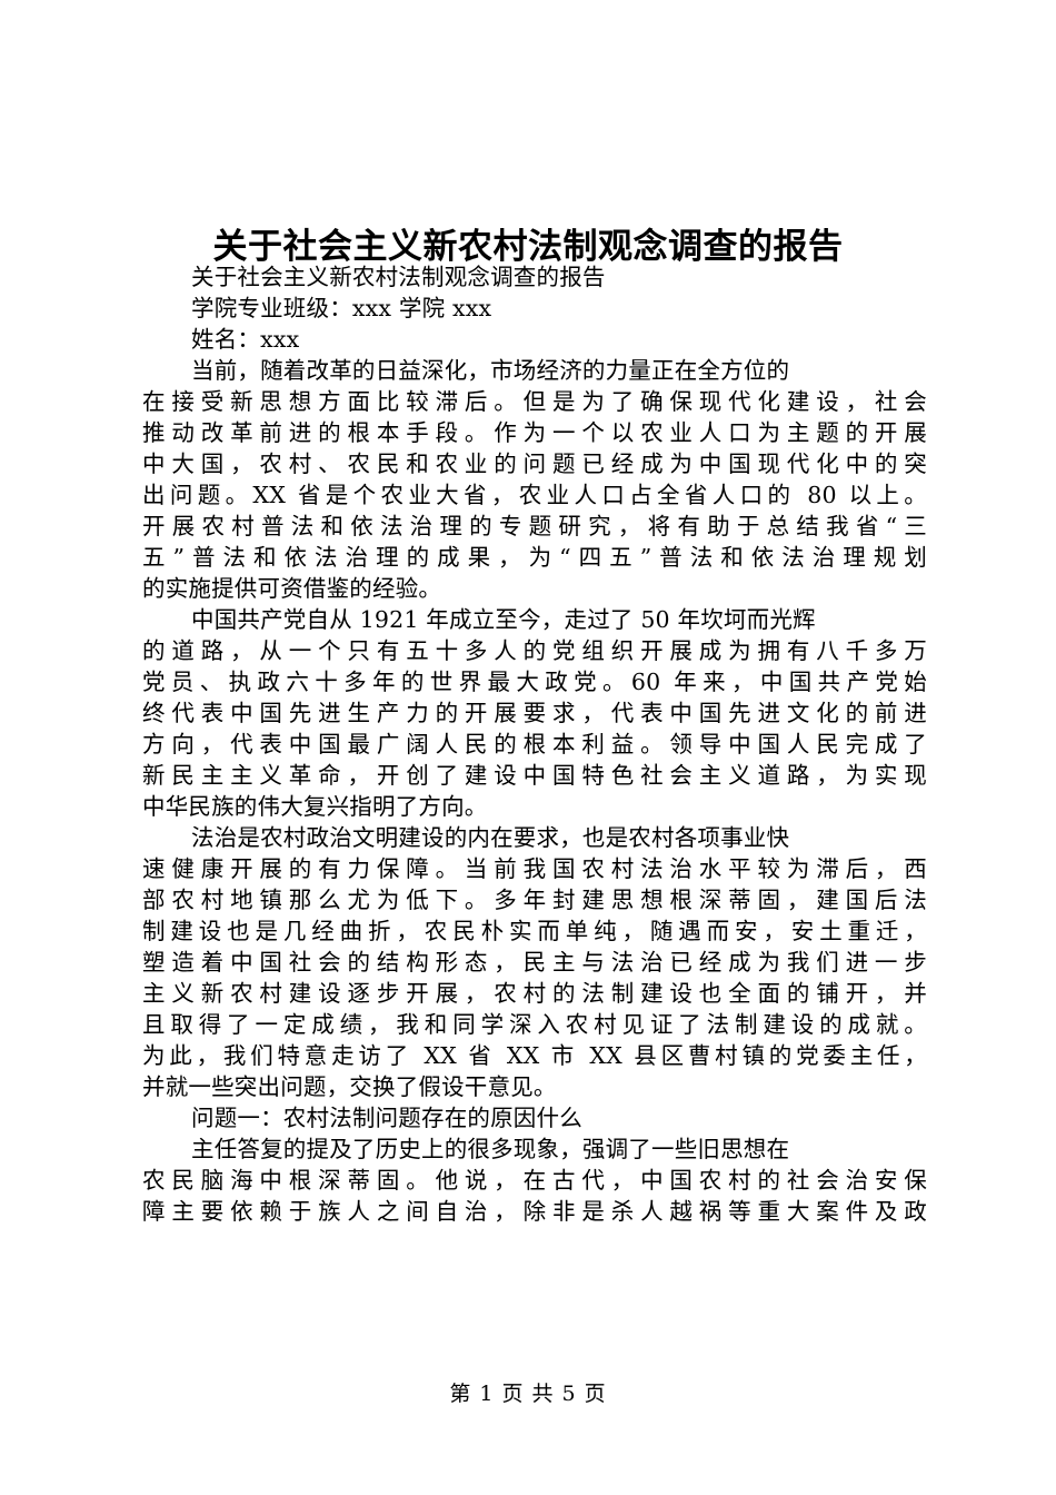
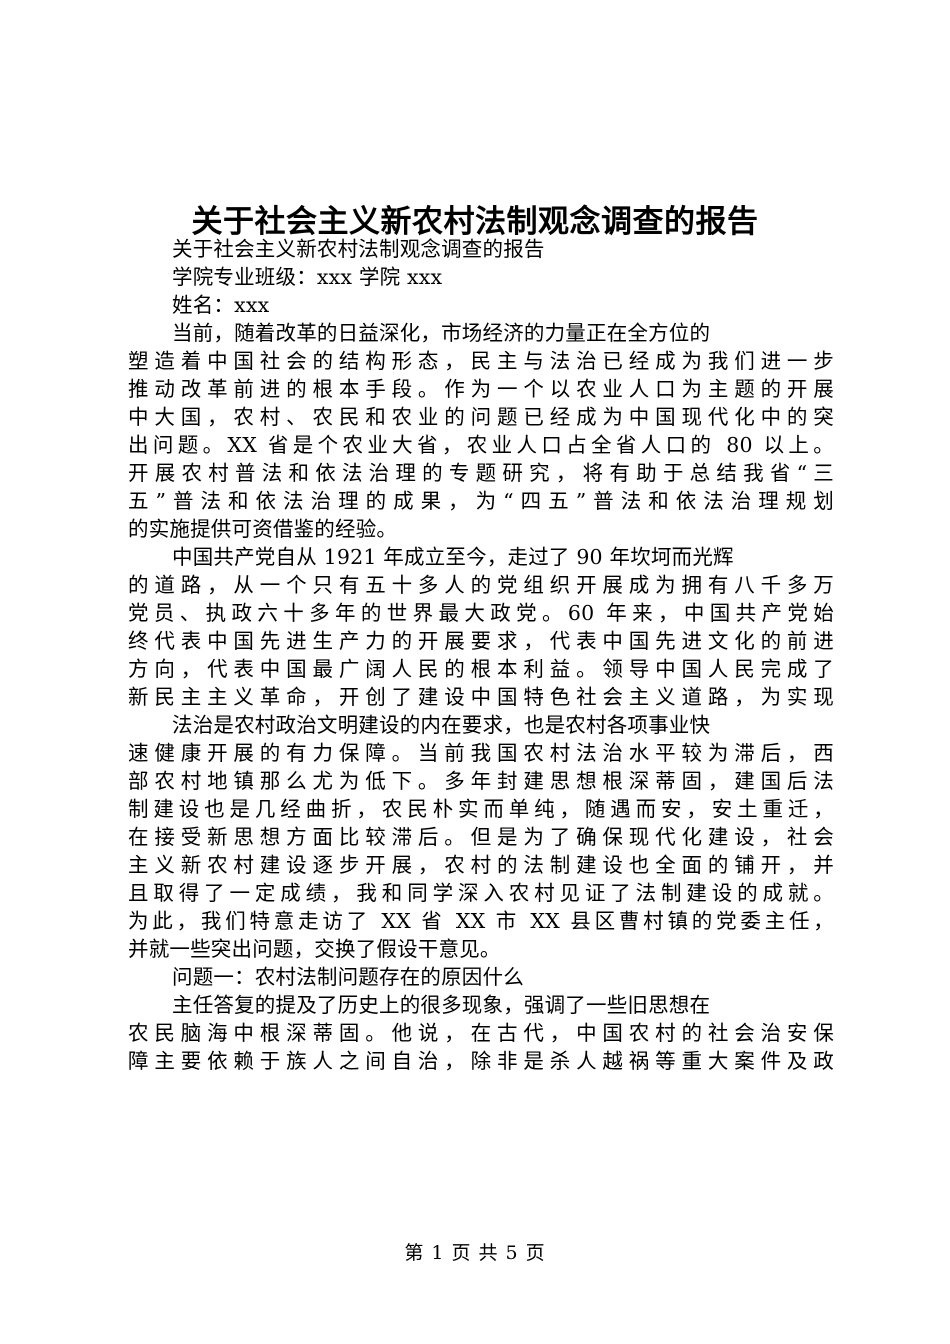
  关于社会主义新农村法制观念调查的报告
  关于社会主义新农村法制观念调查的报告
  学院专业班级：xxx 学院 xxx
  姓名：xxx
  当前，随着改革的日益深化，市场经济的力量正在全方位的
- 在接受新思想方面比较滞后。但是为了确保现代化建设，社会
+ 塑造着中国社会的结构形态，民主与法治已经成为我们进一步
  推动改革前进的根本手段。作为一个以农业人口为主题的开展
  中大国，农村、农民和农业的问题已经成为中国现代化中的突
  出问题。XX 省是个农业大省，农业人口占全省人口的 80 以上。
  开展农村普法和依法治理的专题研究，将有助于总结我省“三
  五”普法和依法治理的成果，为“四五”普法和依法治理规划
  的实施提供可资借鉴的经验。
- 中国共产党自从 1921 年成立至今，走过了 50 年坎坷而光辉
+ 中国共产党自从 1921 年成立至今，走过了 90 年坎坷而光辉
  的道路，从一个只有五十多人的党组织开展成为拥有八千多万
  党员、执政六十多年的世界最大政党。60 年来，中国共产党始
  终代表中国先进生产力的开展要求，代表中国先进文化的前进
  方向，代表中国最广阔人民的根本利益。领导中国人民完成了
  新民主主义革命，开创了建设中国特色社会主义道路，为实现
- 中华民族的伟大复兴指明了方向。
  法治是农村政治文明建设的内在要求，也是农村各项事业快
  速健康开展的有力保障。当前我国农村法治水平较为滞后，西
  部农村地镇那么尤为低下。多年封建思想根深蒂固，建国后法
  制建设也是几经曲折，农民朴实而单纯，随遇而安，安土重迁，
- 塑造着中国社会的结构形态，民主与法治已经成为我们进一步
+ 在接受新思想方面比较滞后。但是为了确保现代化建设，社会
  主义新农村建设逐步开展，农村的法制建设也全面的铺开，并
  且取得了一定成绩，我和同学深入农村见证了法制建设的成就。
  为此，我们特意走访了 XX 省 XX 市 XX 县区曹村镇的党委主任，
  并就一些突出问题，交换了假设干意见。
  问题一：农村法制问题存在的原因什么
  主任答复的提及了历史上的很多现象，强调了一些旧思想在
  农民脑海中根深蒂固。他说，在古代，中国农村的社会治安保
  障主要依赖于族人之间自治，除非是杀人越祸等重大案件及政
  第 1 页 共 5 页
